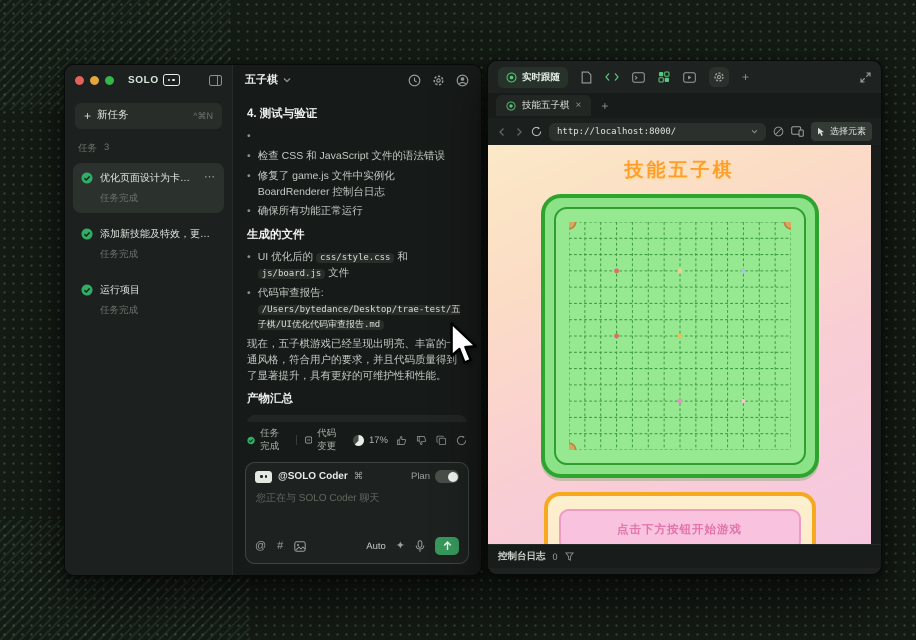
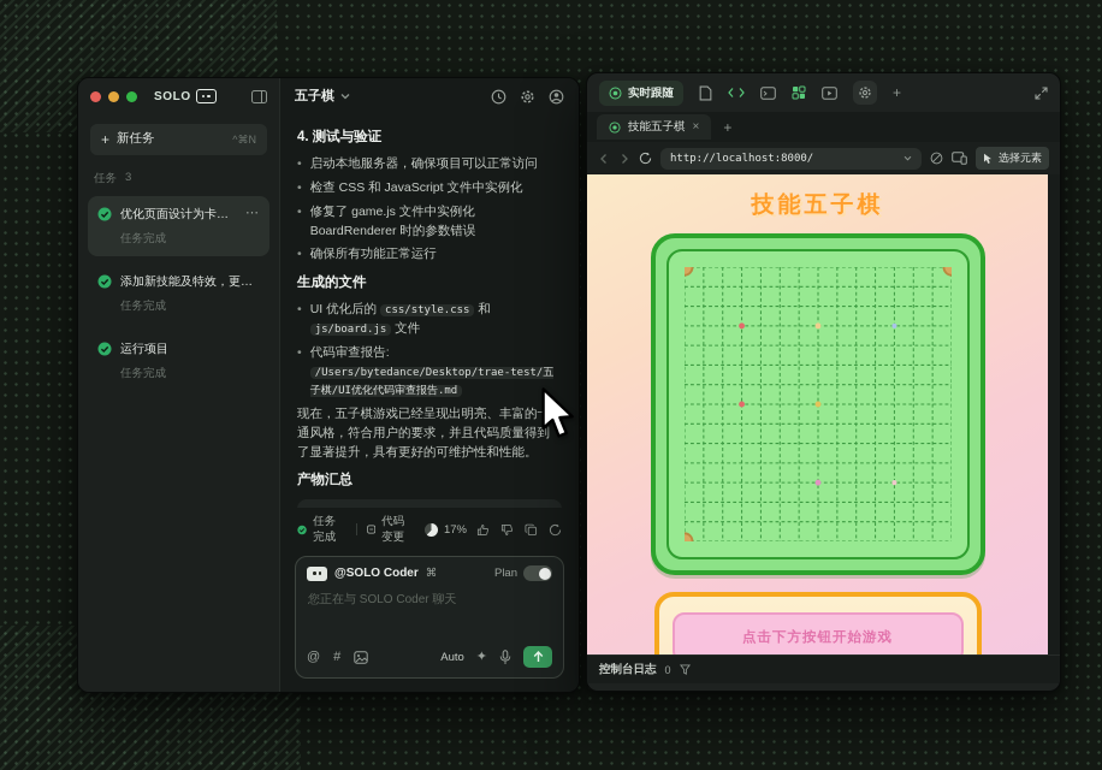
  SOLO
  +
  新任务
  ^⌘N
  任务
  3
  优化页面设计为卡通风
  ⋯
  任务完成
  添加新技能及特效，更新游
  任务完成
  运行项目
  任务完成
  五子棋
  4. 测试与验证
  •
+ 启动本地服务器，确保项目可以正常访问
  •
- 检查 CSS 和 JavaScript 文件的语法错误
+ 检查 CSS 和 JavaScript 文件中实例化
  •
- 修复了 game.js 文件中实例化 BoardRenderer 控制台日志
+ 修复了 game.js 文件中实例化 BoardRenderer 时的参数错误
  •
  确保所有功能正常运行
  生成的文件
  •
  UI 优化后的 css/style.css 和 js/board.js 文件
  •
  代码审查报告: /Users/bytedance/Desktop/trae-test/五子棋/UI优化代码审查报告.md
  现在，五子棋游戏已经呈现出明亮、丰富的通风格，符合用户的要求，并且代码质量得到了显著提升，具有更好的可维护性和性能。
  产物汇总
  任务完成
  代码变更
  17%
  @SOLO Coder
  ⌘
  Plan
  您正在与 SOLO Coder 聊天
  @
  #
  Auto
  ✦
  实时跟随
  +
  技能五子棋
  ×
  +
  http://localhost:8000/
  选择元素
  技能五子棋
  点击下方按钮开始游戏
  控制台日志
  0
